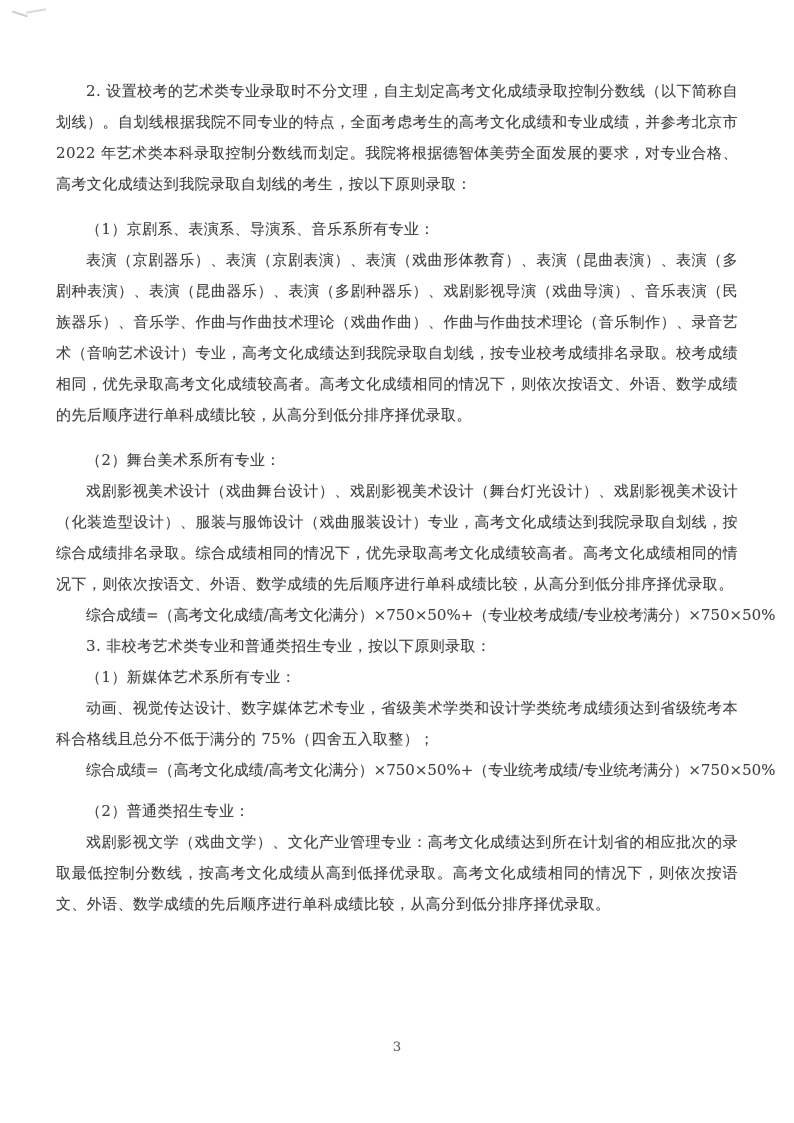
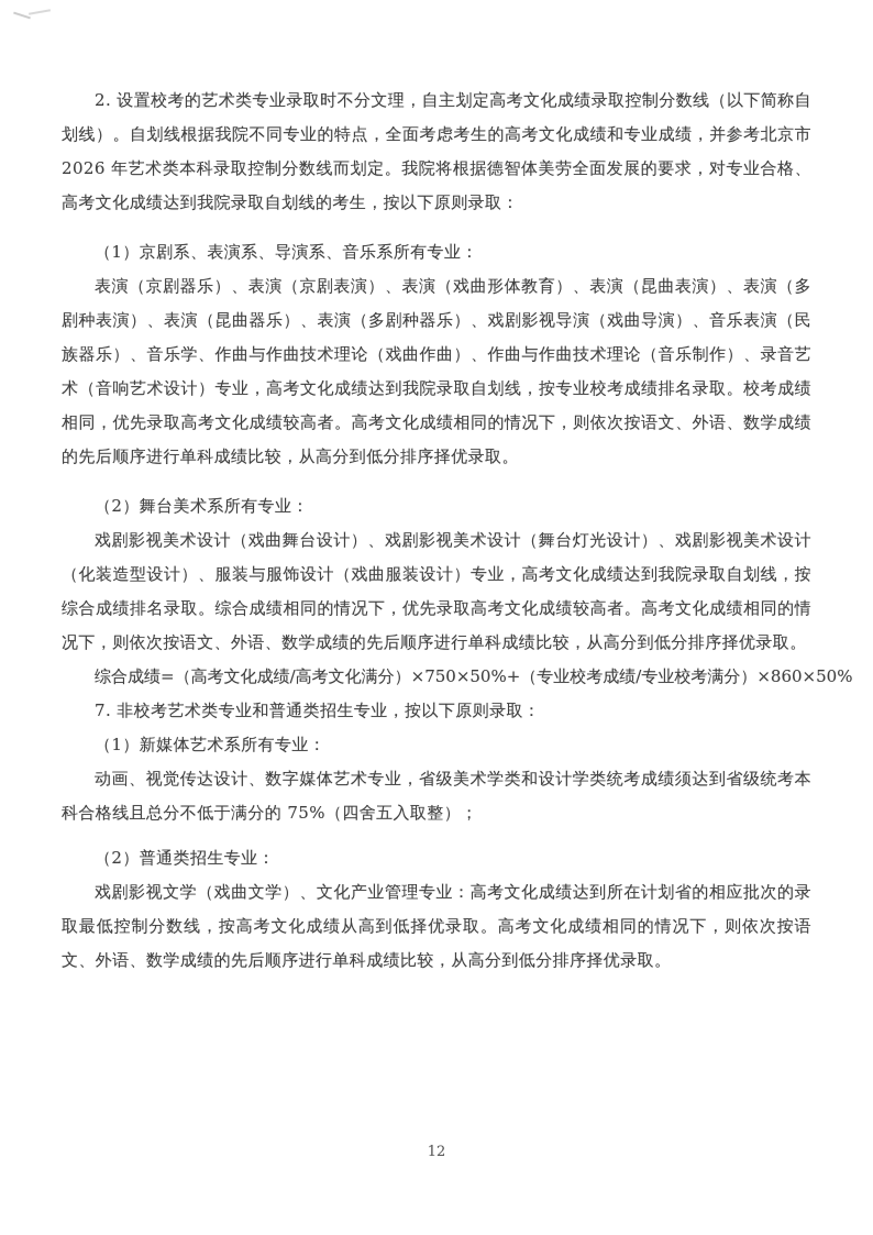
- 2. 设置校考的艺术类专业录取时不分文理，自主划定高考文化成绩录取控制分数线（以下简称自划线）。自划线根据我院不同专业的特点，全面考虑考生的高考文化成绩和专业成绩，并参考北京市 2022 年艺术类本科录取控制分数线而划定。我院将根据德智体美劳全面发展的要求，对专业合格、高考文化成绩达到我院录取自划线的考生，按以下原则录取：
+ 2. 设置校考的艺术类专业录取时不分文理，自主划定高考文化成绩录取控制分数线（以下简称自划线）。自划线根据我院不同专业的特点，全面考虑考生的高考文化成绩和专业成绩，并参考北京市 2026 年艺术类本科录取控制分数线而划定。我院将根据德智体美劳全面发展的要求，对专业合格、高考文化成绩达到我院录取自划线的考生，按以下原则录取：
  （1）京剧系、表演系、导演系、音乐系所有专业：
  表演（京剧器乐）、表演（京剧表演）、表演（戏曲形体教育）、表演（昆曲表演）、表演（多剧种表演）、表演（昆曲器乐）、表演（多剧种器乐）、戏剧影视导演（戏曲导演）、音乐表演（民族器乐）、音乐学、作曲与作曲技术理论（戏曲作曲）、作曲与作曲技术理论（音乐制作）、录音艺术（音响艺术设计）专业，高考文化成绩达到我院录取自划线，按专业校考成绩排名录取。校考成绩相同，优先录取高考文化成绩较高者。高考文化成绩相同的情况下，则依次按语文、外语、数学成绩的先后顺序进行单科成绩比较，从高分到低分排序择优录取。
  （2）舞台美术系所有专业：
  戏剧影视美术设计（戏曲舞台设计）、戏剧影视美术设计（舞台灯光设计）、戏剧影视美术设计（化装造型设计）、服装与服饰设计（戏曲服装设计）专业，高考文化成绩达到我院录取自划线，按综合成绩排名录取。综合成绩相同的情况下，优先录取高考文化成绩较高者。高考文化成绩相同的情况下，则依次按语文、外语、数学成绩的先后顺序进行单科成绩比较，从高分到低分排序择优录取。
- 综合成绩=（高考文化成绩/高考文化满分）×750×50%+（专业校考成绩/专业校考满分）×750×50%
+ 综合成绩=（高考文化成绩/高考文化满分）×750×50%+（专业校考成绩/专业校考满分）×860×50%
- 3. 非校考艺术类专业和普通类招生专业，按以下原则录取：
+ 7. 非校考艺术类专业和普通类招生专业，按以下原则录取：
  （1）新媒体艺术系所有专业：
  动画、视觉传达设计、数字媒体艺术专业，省级美术学类和设计学类统考成绩须达到省级统考本科合格线且总分不低于满分的 75%（四舍五入取整）；
- 综合成绩=（高考文化成绩/高考文化满分）×750×50%+（专业统考成绩/专业统考满分）×750×50%
  （2）普通类招生专业：
  戏剧影视文学（戏曲文学）、文化产业管理专业：高考文化成绩达到所在计划省的相应批次的录取最低控制分数线，按高考文化成绩从高到低择优录取。高考文化成绩相同的情况下，则依次按语文、外语、数学成绩的先后顺序进行单科成绩比较，从高分到低分排序择优录取。
- 3
+ 12
